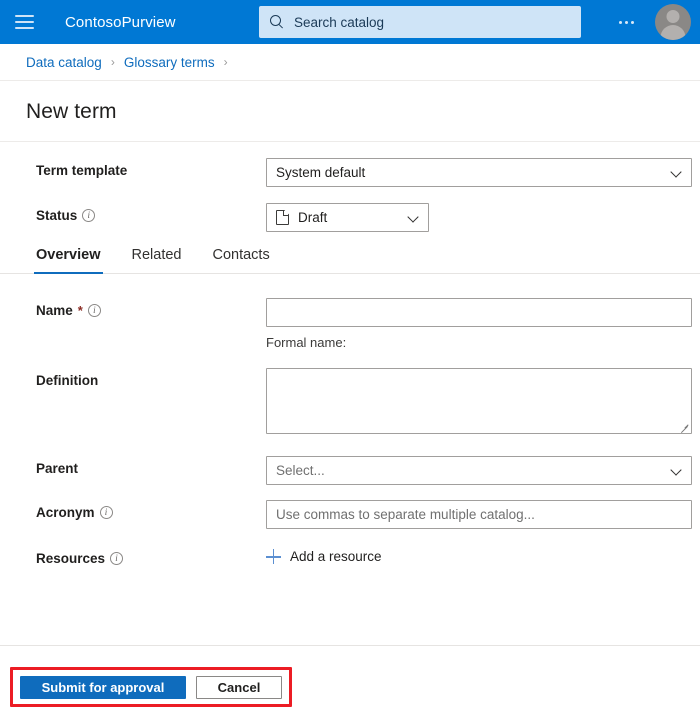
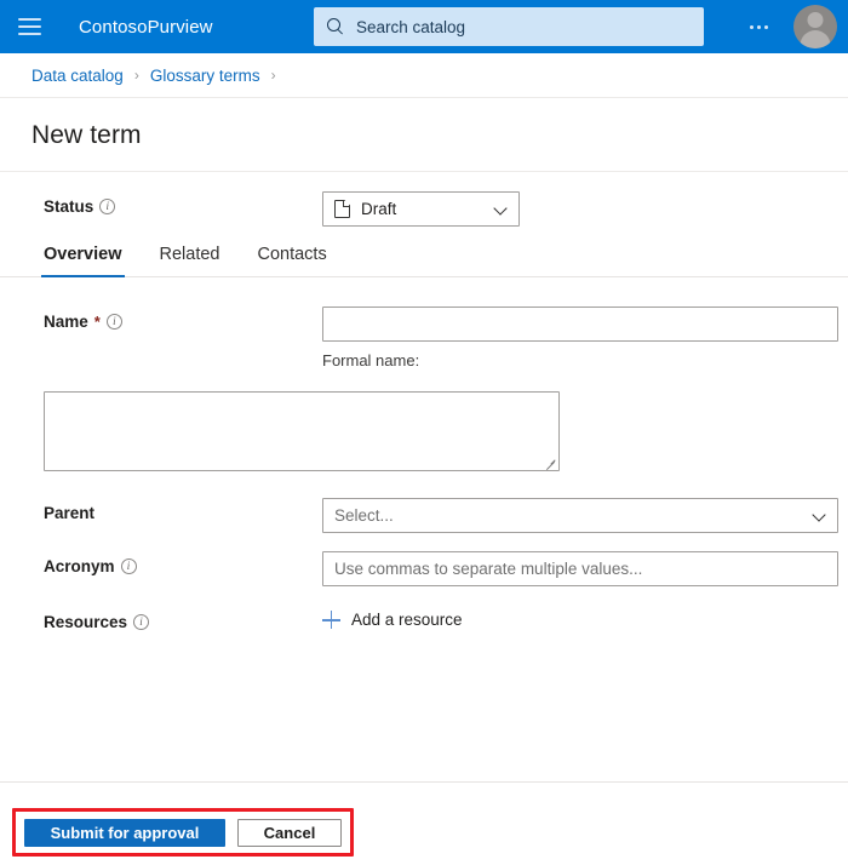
  ContosoPurview
  Search catalog
  Data catalog
  ›
  Glossary terms
  ›
  New term
- Term template
- System default
  Status
  i
  Draft
  Overview
  Related
  Contacts
  Name
  *
  i
  Formal name:
- Definition
  Parent
  Select...
  Acronym
  i
- Use commas to separate multiple catalog...
+ Use commas to separate multiple values...
  Resources
  i
  Add a resource
  Submit for approval
  Cancel
